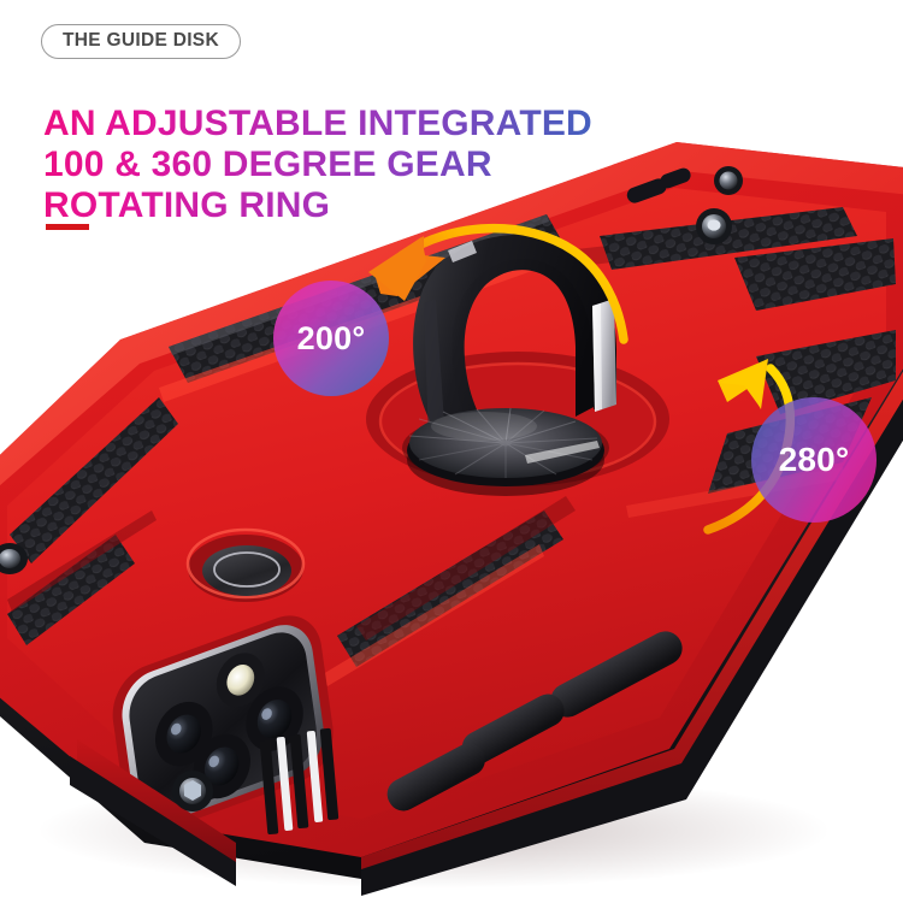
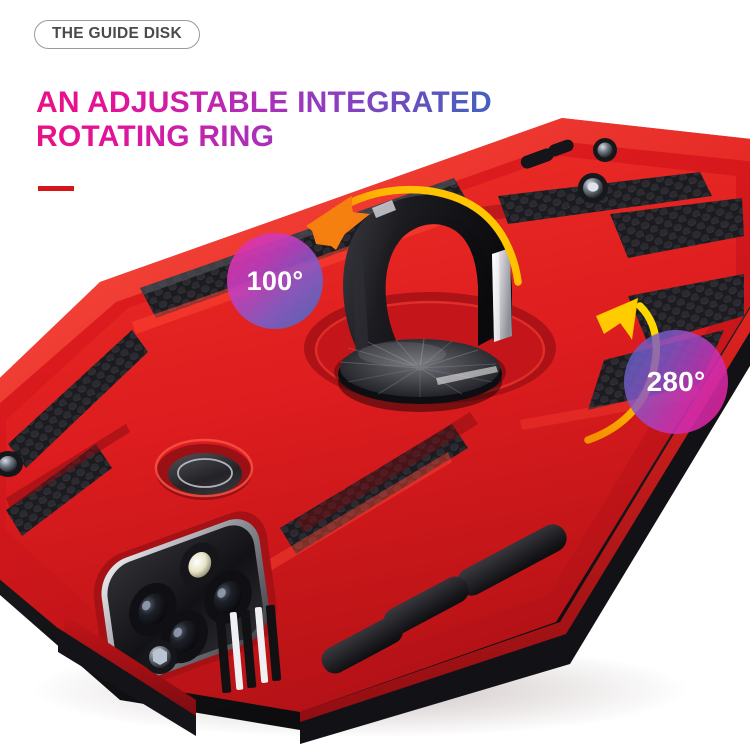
- 200°
+ 100°
  280°
  THE GUIDE DISK
  AN ADJUSTABLE INTEGRATED
- 100 & 360 DEGREE GEAR
  ROTATING RING
